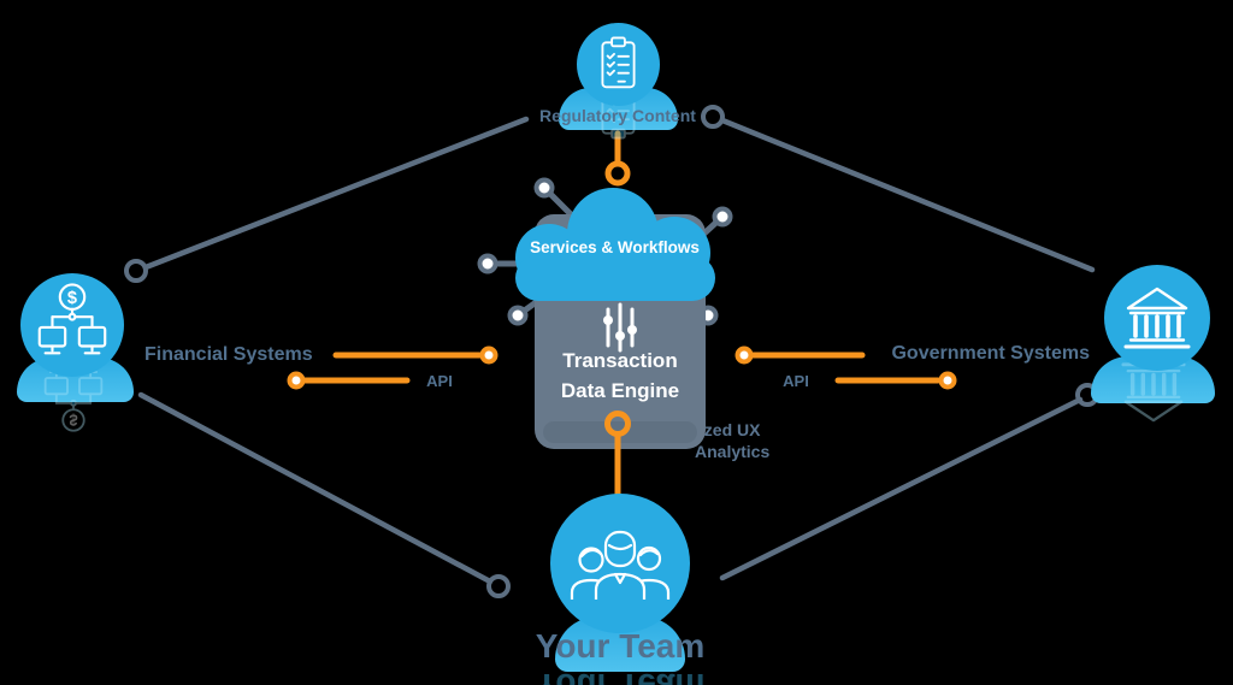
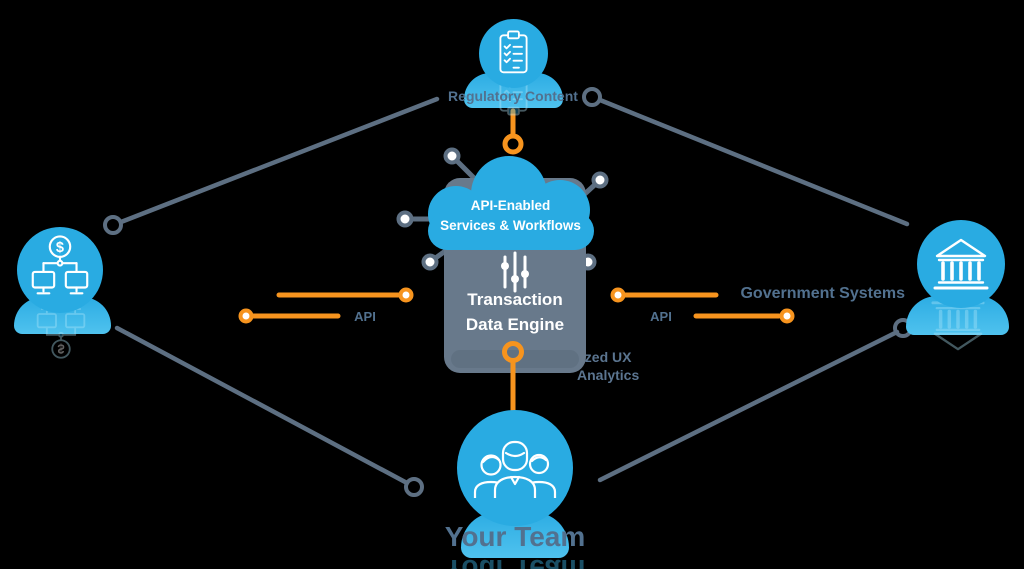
  zed UX
  Analytics
  Transaction
  Data Engine
+ API-Enabled
  Services & Workflows
  Regulatory Content
- Financial Systems
  Government Systems
  Your Team
  API
  API
